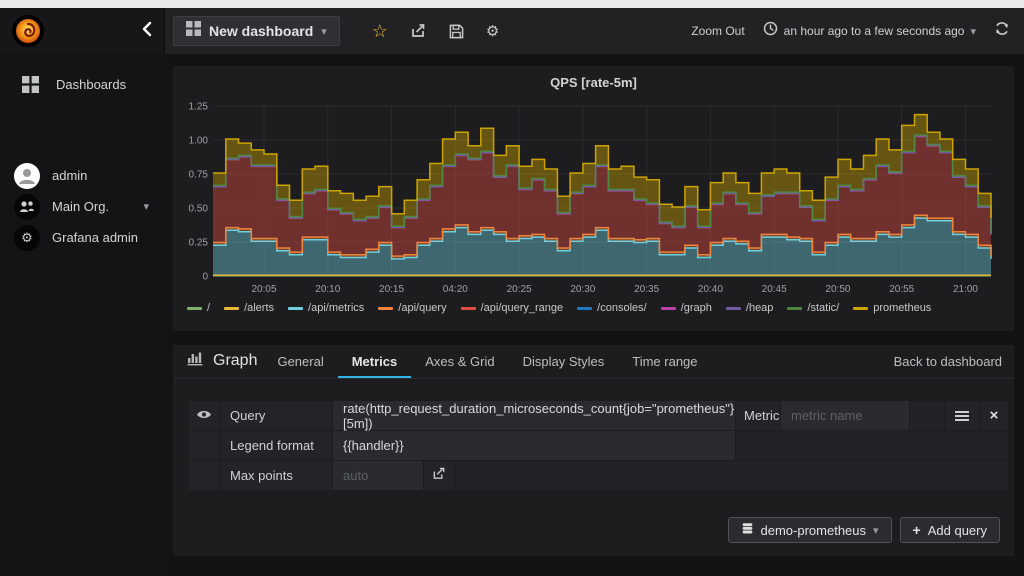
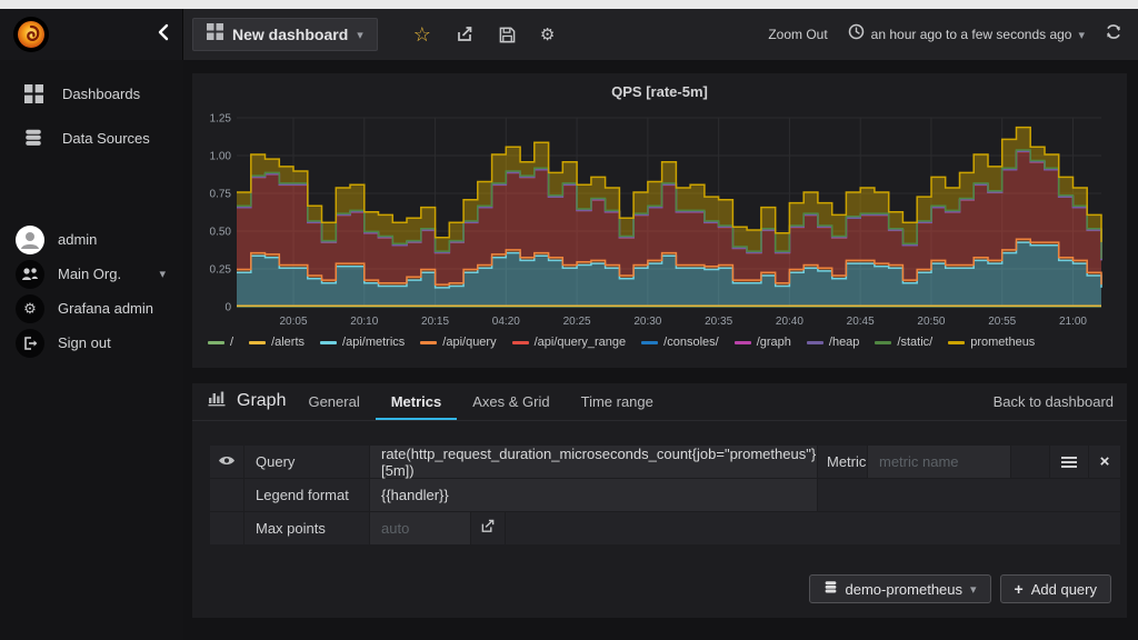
  New dashboard
  ▾
  ☆
  ⚙
  Zoom Out
  an hour ago to a few seconds ago
  ▾
  Dashboards
+ Data Sources
  admin
  Main Org.
  ▾
  ⚙
  Grafana admin
+ Sign out
  QPS [rate-5m]
  0
  0.25
  0.50
  0.75
  1.00
  1.25
  20:05
  20:10
  20:15
  04:20
  20:25
  20:30
  20:35
  20:40
  20:45
  20:50
  20:55
  21:00
  /
  /alerts
  /api/metrics
  /api/query
  /api/query_range
  /consoles/
  /graph
  /heap
  /static/
  prometheus
  Graph
  General
  Metrics
  Axes & Grid
- Display Styles
  Time range
  Back to dashboard
  Query
  rate(http_request_duration_microseconds_count{job="prometheus"}[5m])
  Metric
  metric name
  ×
  Legend format
  {{handler}}
  Max points
  auto
  demo-prometheus
  ▾
  +
  Add query
